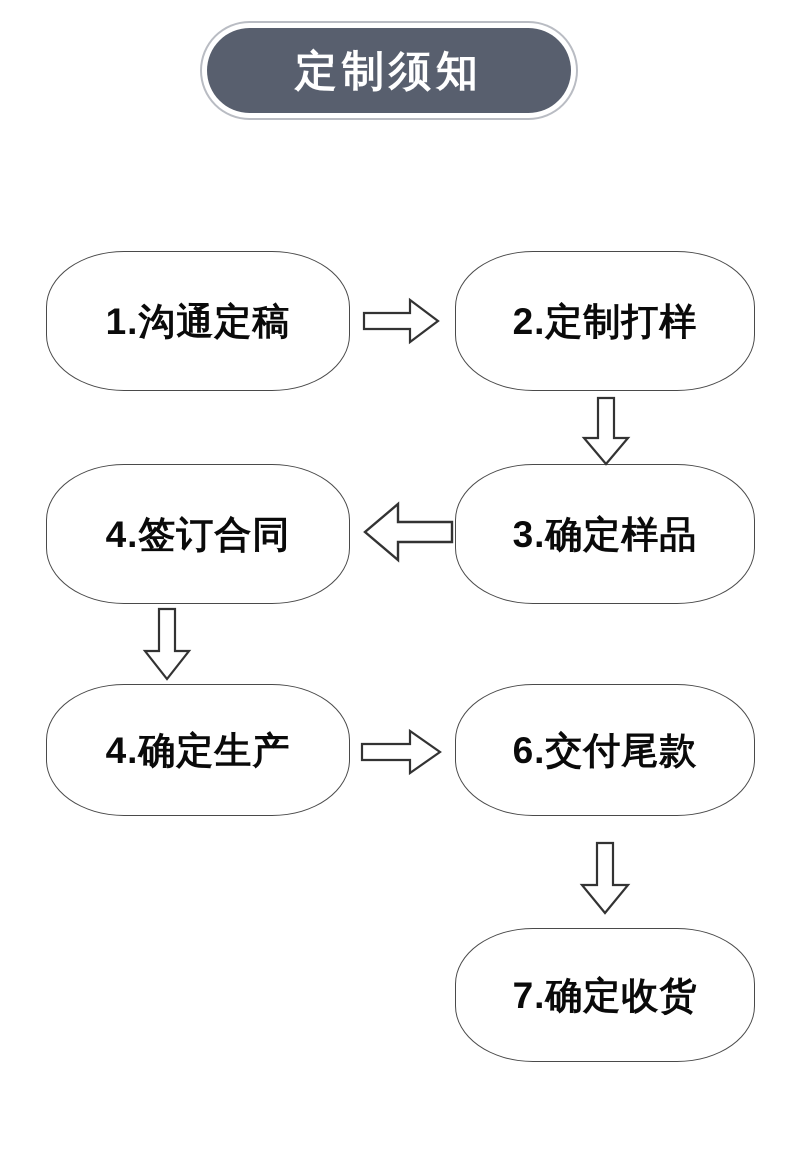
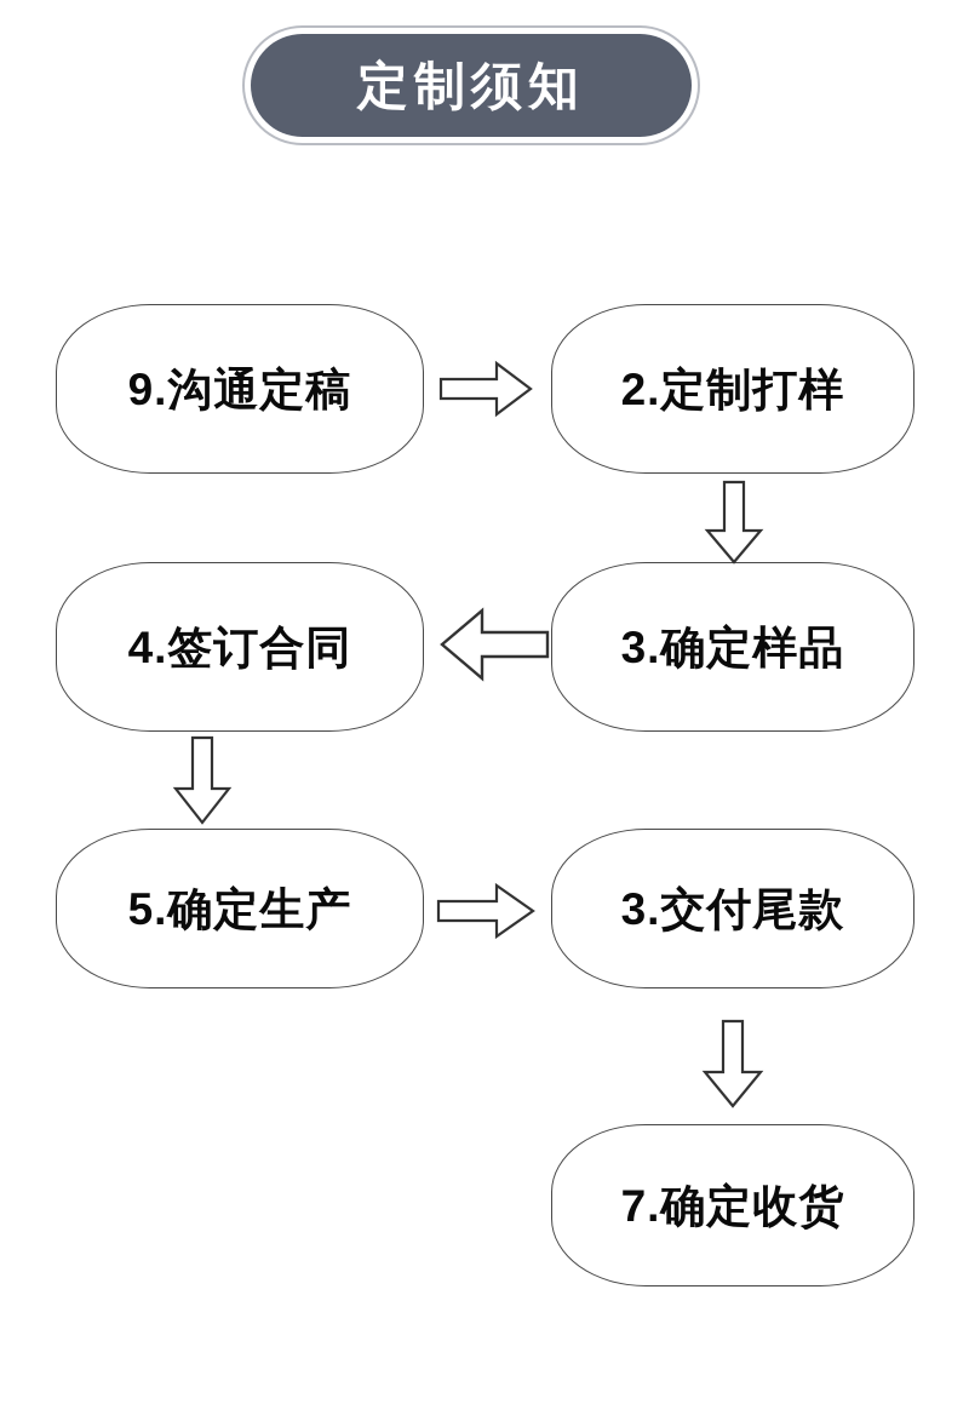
  定制须知
- 1.沟通定稿
+ 9.沟通定稿
  2.定制打样
  3.确定样品
  4.签订合同
- 4.确定生产
+ 5.确定生产
- 6.交付尾款
+ 3.交付尾款
  7.确定收货
